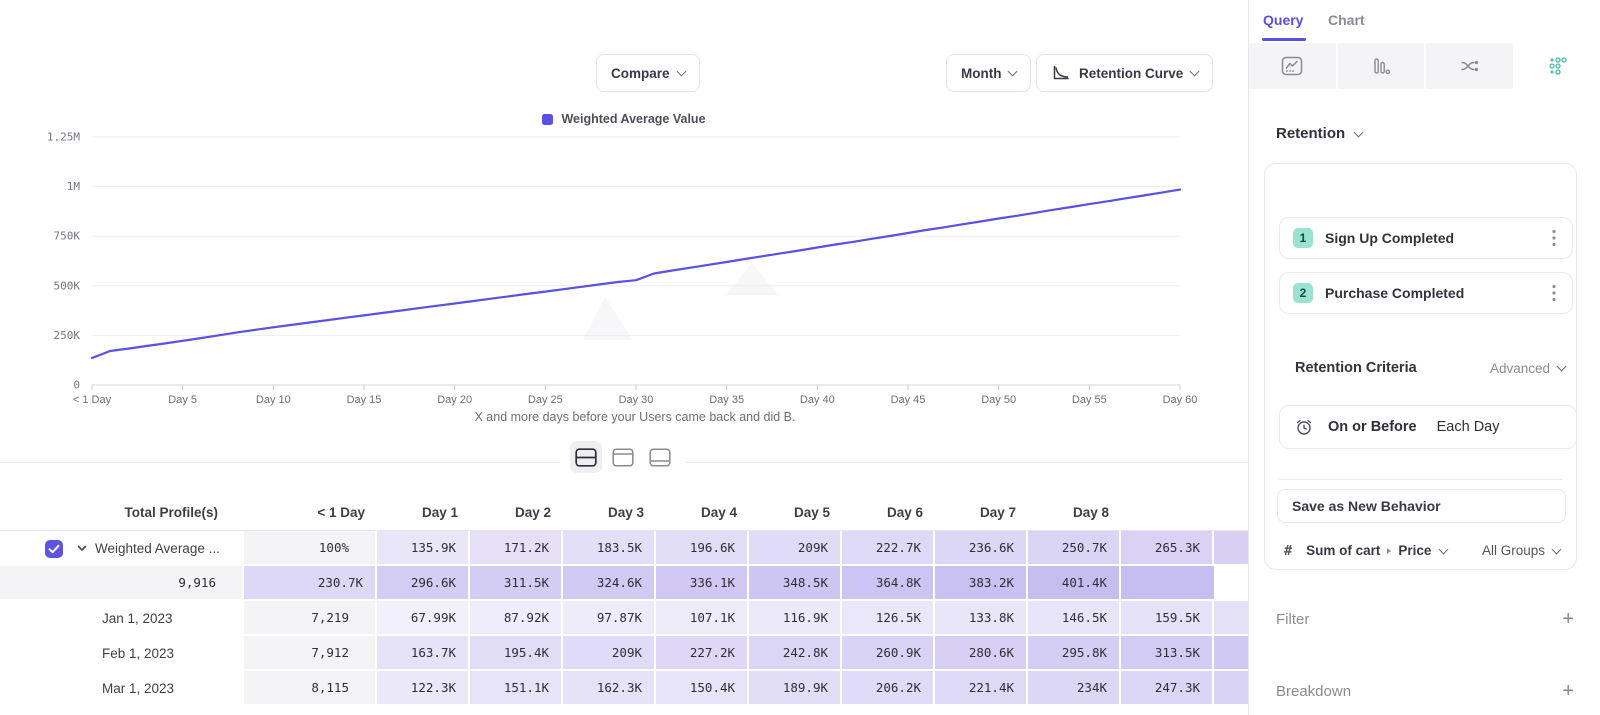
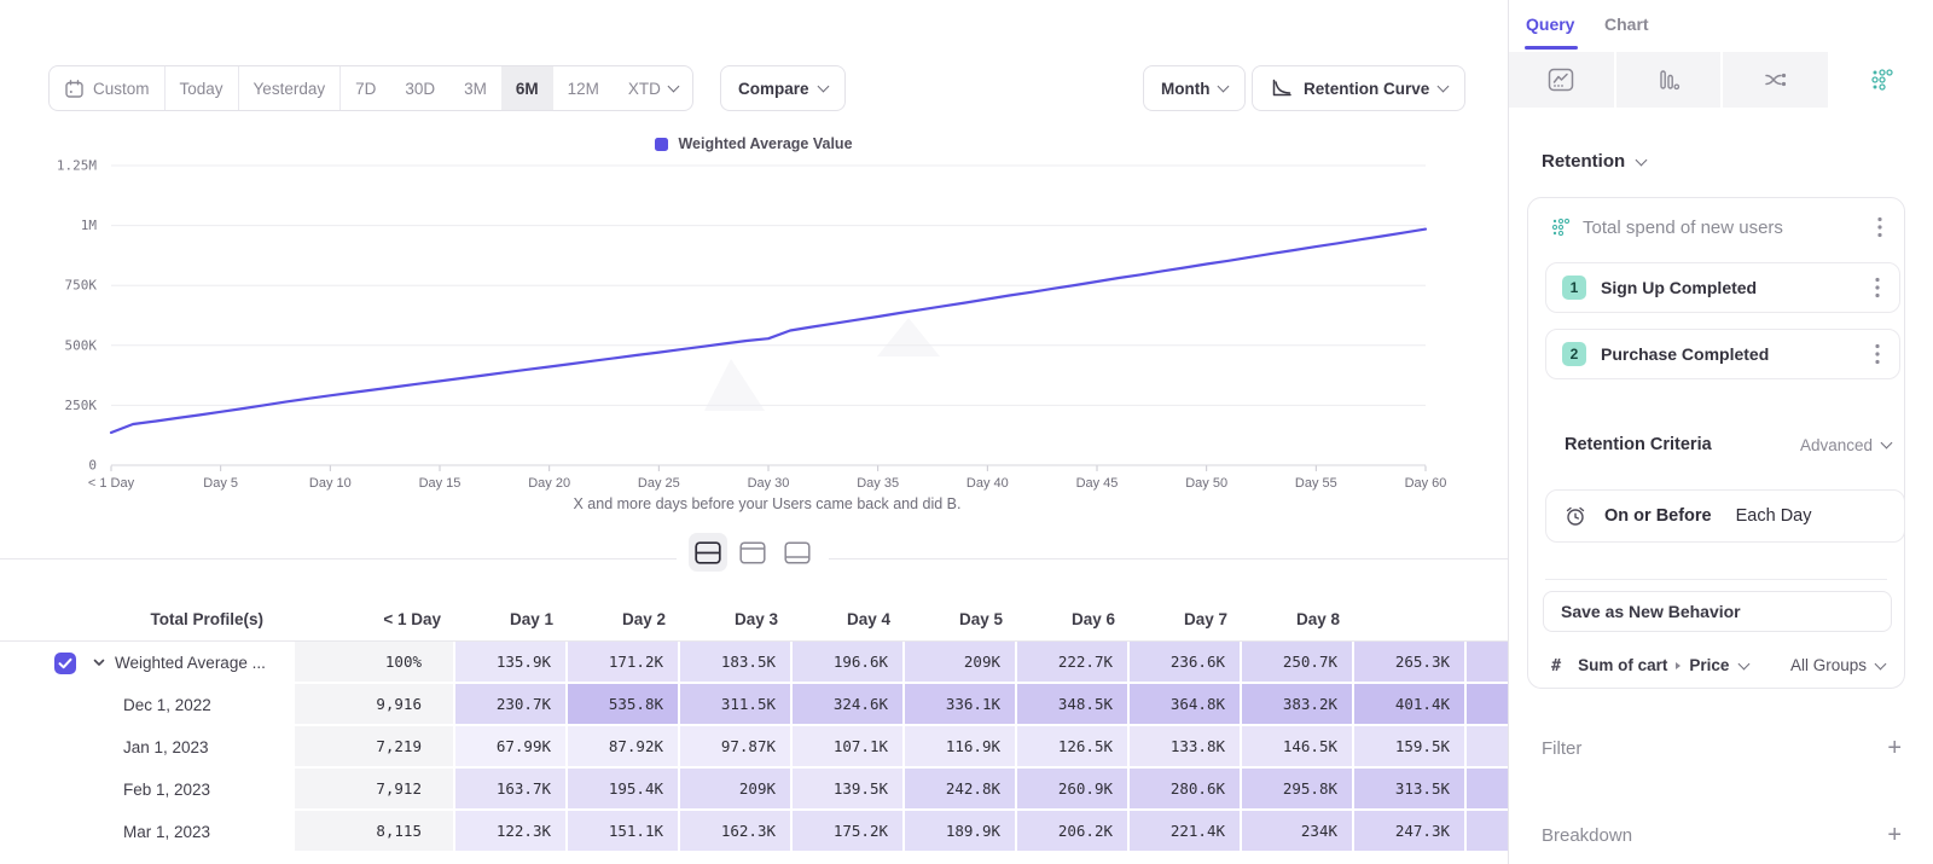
+ Custom
+ Today
+ Yesterday
+ 7D
+ 30D
+ 3M
+ 6M
+ 12M
+ XTD
  Compare
  Month
  Retention Curve
  Weighted Average Value
  0
  250K
  500K
  750K
  1M
  1.25M
  < 1 Day
  Day 5
  Day 10
  Day 15
  Day 20
  Day 25
  Day 30
  Day 35
  Day 40
  Day 45
  Day 50
  Day 55
  Day 60
  X and more days before your Users came back and did B.
  Total Profile(s)
  < 1 Day
  Day 1
  Day 2
  Day 3
  Day 4
  Day 5
  Day 6
  Day 7
  Day 8
  Weighted Average ...
  100%
  135.9K
  171.2K
  183.5K
  196.6K
  209K
  222.7K
  236.6K
  250.7K
  265.3K
+ Dec 1, 2022
  9,916
  230.7K
- 296.6K
+ 535.8K
  311.5K
  324.6K
  336.1K
  348.5K
  364.8K
  383.2K
  401.4K
  Jan 1, 2023
  7,219
  67.99K
  87.92K
  97.87K
  107.1K
  116.9K
  126.5K
  133.8K
  146.5K
  159.5K
  Feb 1, 2023
  7,912
  163.7K
  195.4K
  209K
- 227.2K
+ 139.5K
  242.8K
  260.9K
  280.6K
  295.8K
  313.5K
  Mar 1, 2023
  8,115
  122.3K
  151.1K
  162.3K
- 150.4K
+ 175.2K
  189.9K
  206.2K
  221.4K
  234K
  247.3K
  Query
  Chart
  Retention
+ Total spend of new users
  1
  Sign Up Completed
  2
  Purchase Completed
  Retention Criteria
  Advanced
  On or Before
  Each Day
  Save as New Behavior
  #
  Sum of cart
  Price
  All Groups
  Filter
  +
  Breakdown
  +
